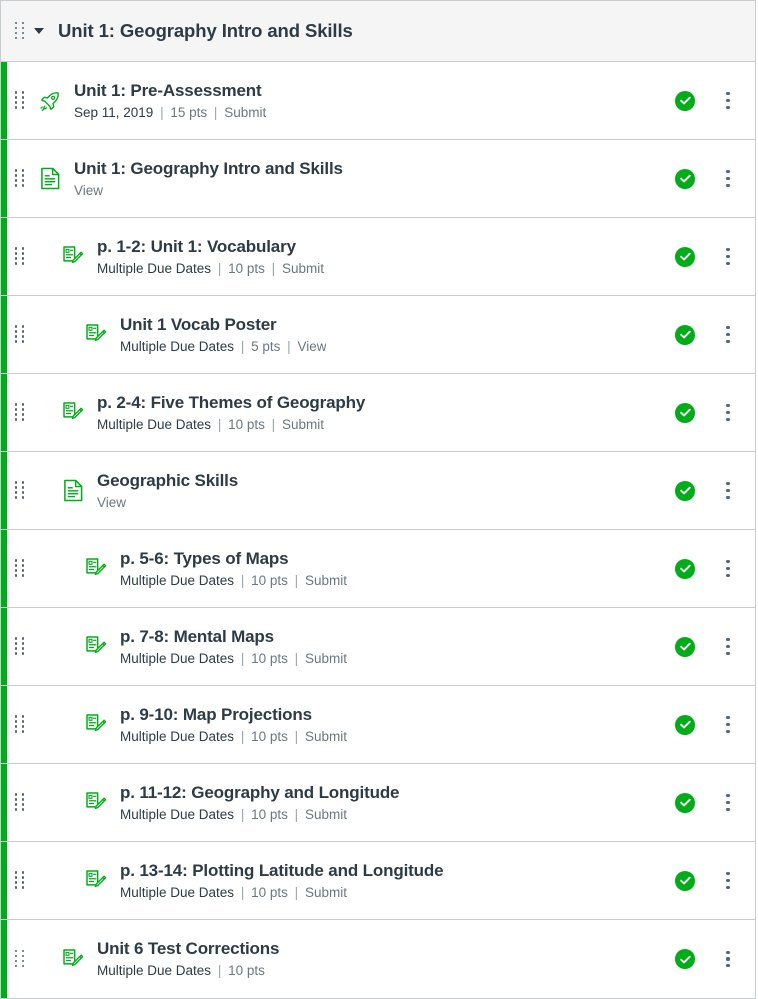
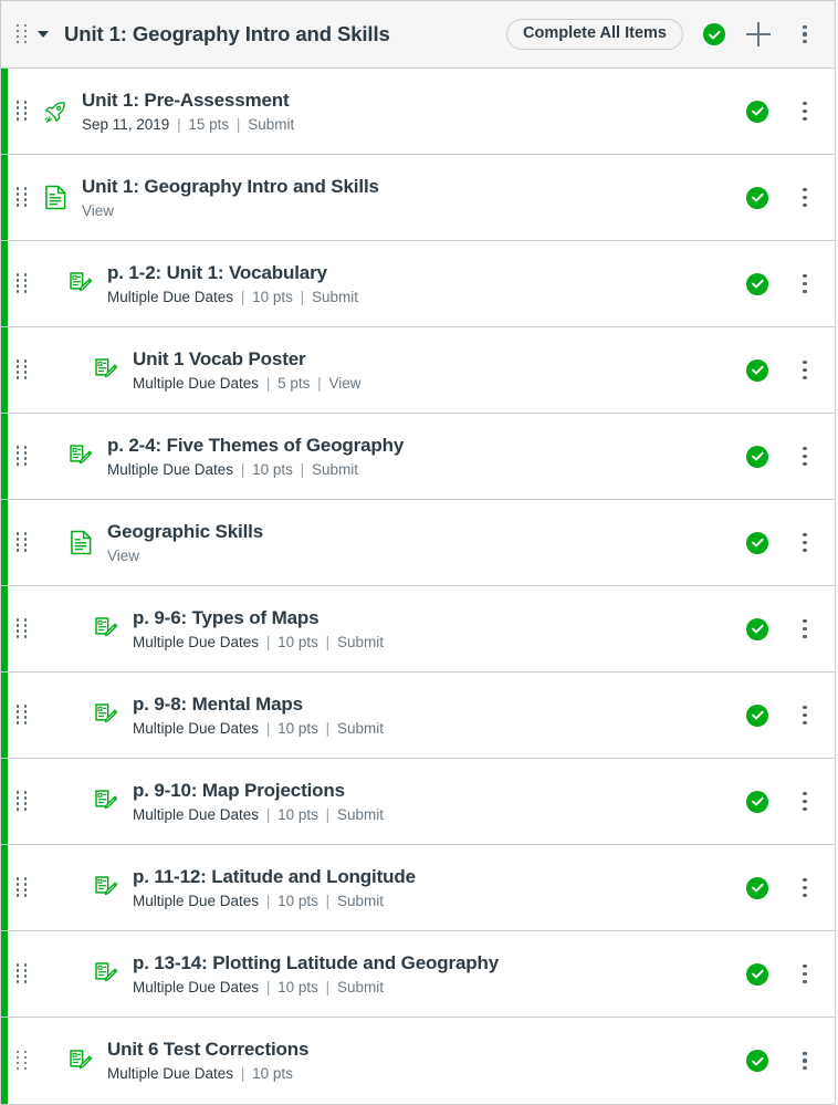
  Unit 1: Geography Intro and Skills
+ Complete All Items
  Unit 1: Pre-Assessment
  Sep 11, 2019 | 15 pts | Submit
  Unit 1: Geography Intro and Skills
  View
  p. 1-2: Unit 1: Vocabulary
  Multiple Due Dates | 10 pts | Submit
  Unit 1 Vocab Poster
  Multiple Due Dates | 5 pts | View
  p. 2-4: Five Themes of Geography
  Multiple Due Dates | 10 pts | Submit
  Geographic Skills
  View
- p. 5-6: Types of Maps
+ p. 9-6: Types of Maps
  Multiple Due Dates | 10 pts | Submit
- p. 7-8: Mental Maps
+ p. 9-8: Mental Maps
  Multiple Due Dates | 10 pts | Submit
  p. 9-10: Map Projections
  Multiple Due Dates | 10 pts | Submit
- p. 11-12: Geography and Longitude
+ p. 11-12: Latitude and Longitude
  Multiple Due Dates | 10 pts | Submit
- p. 13-14: Plotting Latitude and Longitude
+ p. 13-14: Plotting Latitude and Geography
  Multiple Due Dates | 10 pts | Submit
  Unit 6 Test Corrections
  Multiple Due Dates | 10 pts
